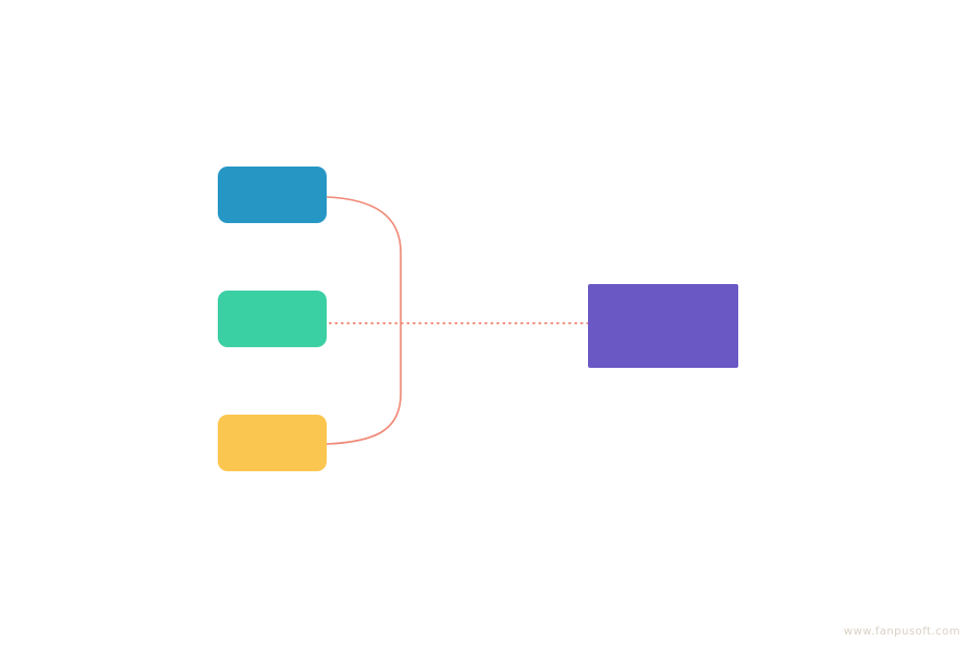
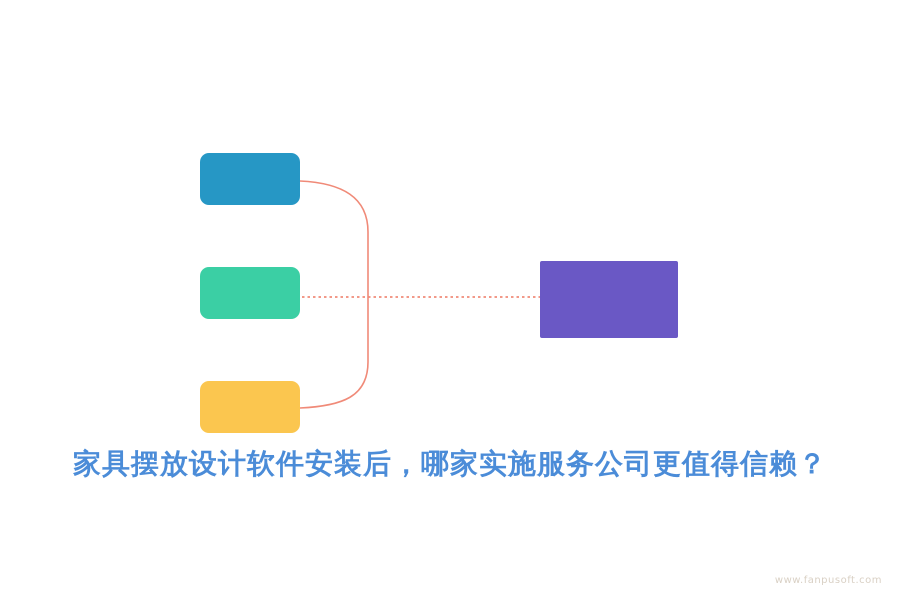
+ 家具摆放设计软件安装后，哪家实施服务公司更值得信赖？
  www.fanpusoft.com
